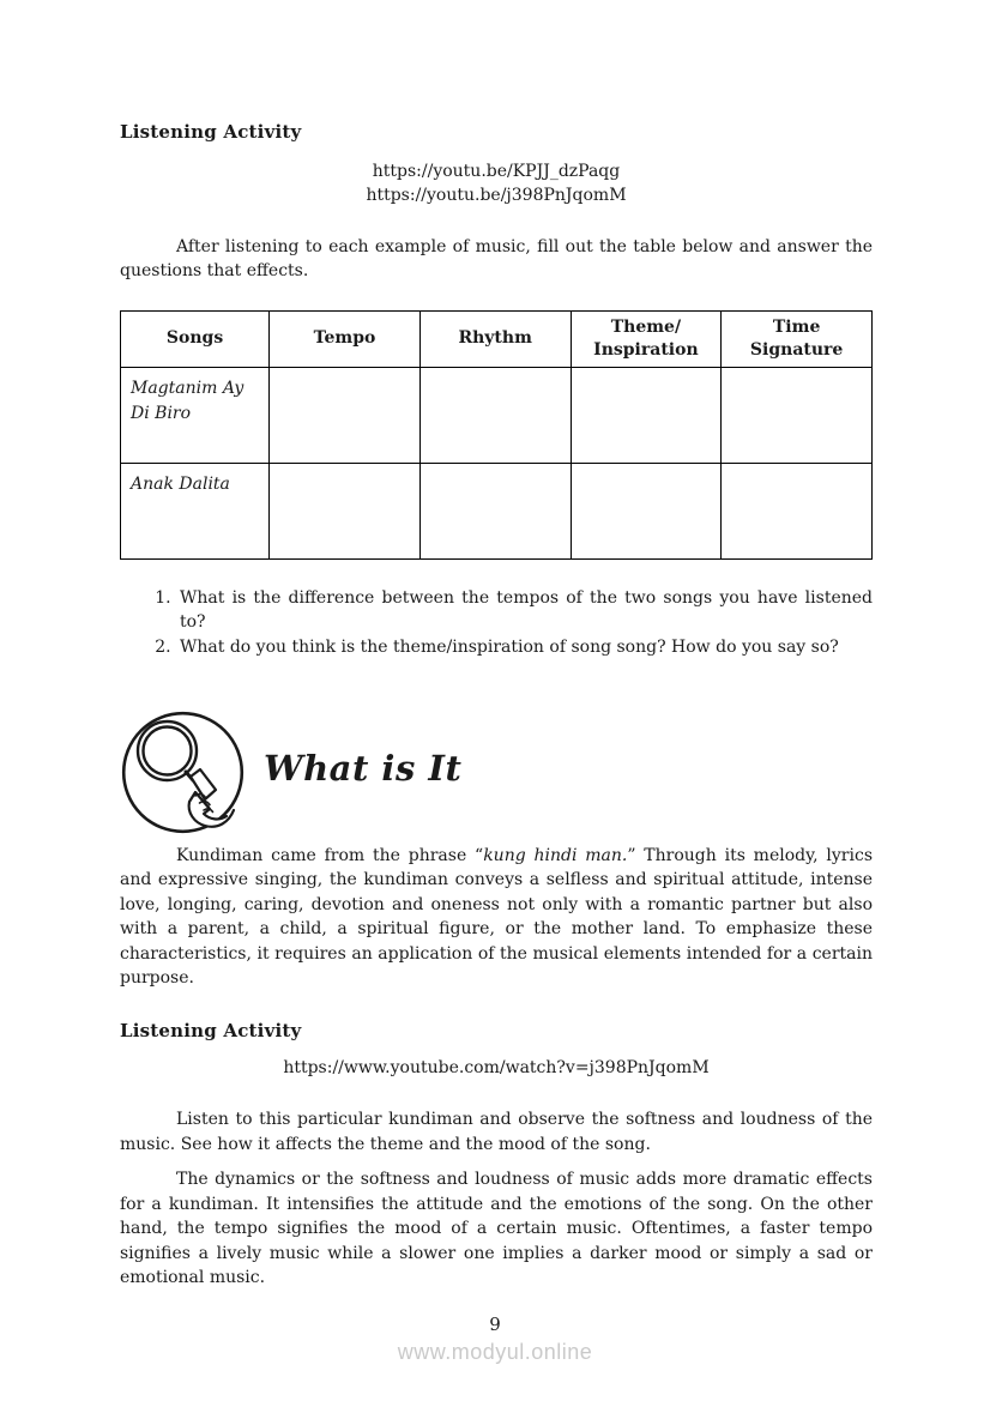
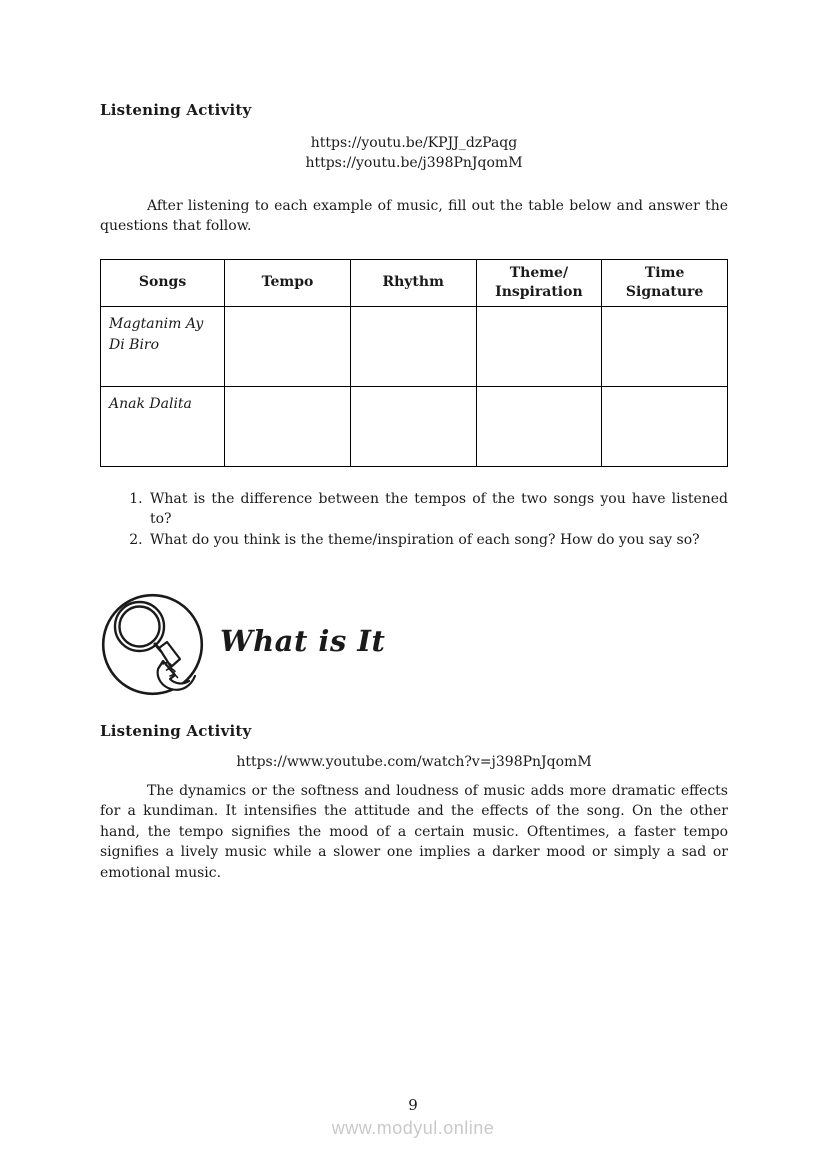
  Listening Activity
  https://youtu.be/KPJJ_dzPaqg
  https://youtu.be/j398PnJqomM
- After listening to each example of music, fill out the table below and answer the questions that effects.
+ After listening to each example of music, fill out the table below and answer the questions that follow.
  Songs	Tempo	Rhythm	Theme/ Inspiration	Time Signature
  Magtanim Ay Di Biro
  Anak Dalita
  What is the difference between the tempos of the two songs you have listened to?
- What do you think is the theme/inspiration of song song? How do you say so?
+ What do you think is the theme/inspiration of each song? How do you say so?
  What is It
- Kundiman came from the phrase “kung hindi man.” Through its melody, lyrics and expressive singing, the kundiman conveys a selfless and spiritual attitude, intense love, longing, caring, devotion and oneness not only with a romantic partner but also with a parent, a child, a spiritual figure, or the mother land. To emphasize these characteristics, it requires an application of the musical elements intended for a certain purpose.
  Listening Activity
  https://www.youtube.com/watch?v=j398PnJqomM
- Listen to this particular kundiman and observe the softness and loudness of the music. See how it affects the theme and the mood of the song.
- The dynamics or the softness and loudness of music adds more dramatic effects for a kundiman. It intensifies the attitude and the emotions of the song. On the other hand, the tempo signifies the mood of a certain music. Oftentimes, a faster tempo signifies a lively music while a slower one implies a darker mood or simply a sad or emotional music.
+ The dynamics or the softness and loudness of music adds more dramatic effects for a kundiman. It intensifies the attitude and the effects of the song. On the other hand, the tempo signifies the mood of a certain music. Oftentimes, a faster tempo signifies a lively music while a slower one implies a darker mood or simply a sad or emotional music.
  9
  www.modyul.online
